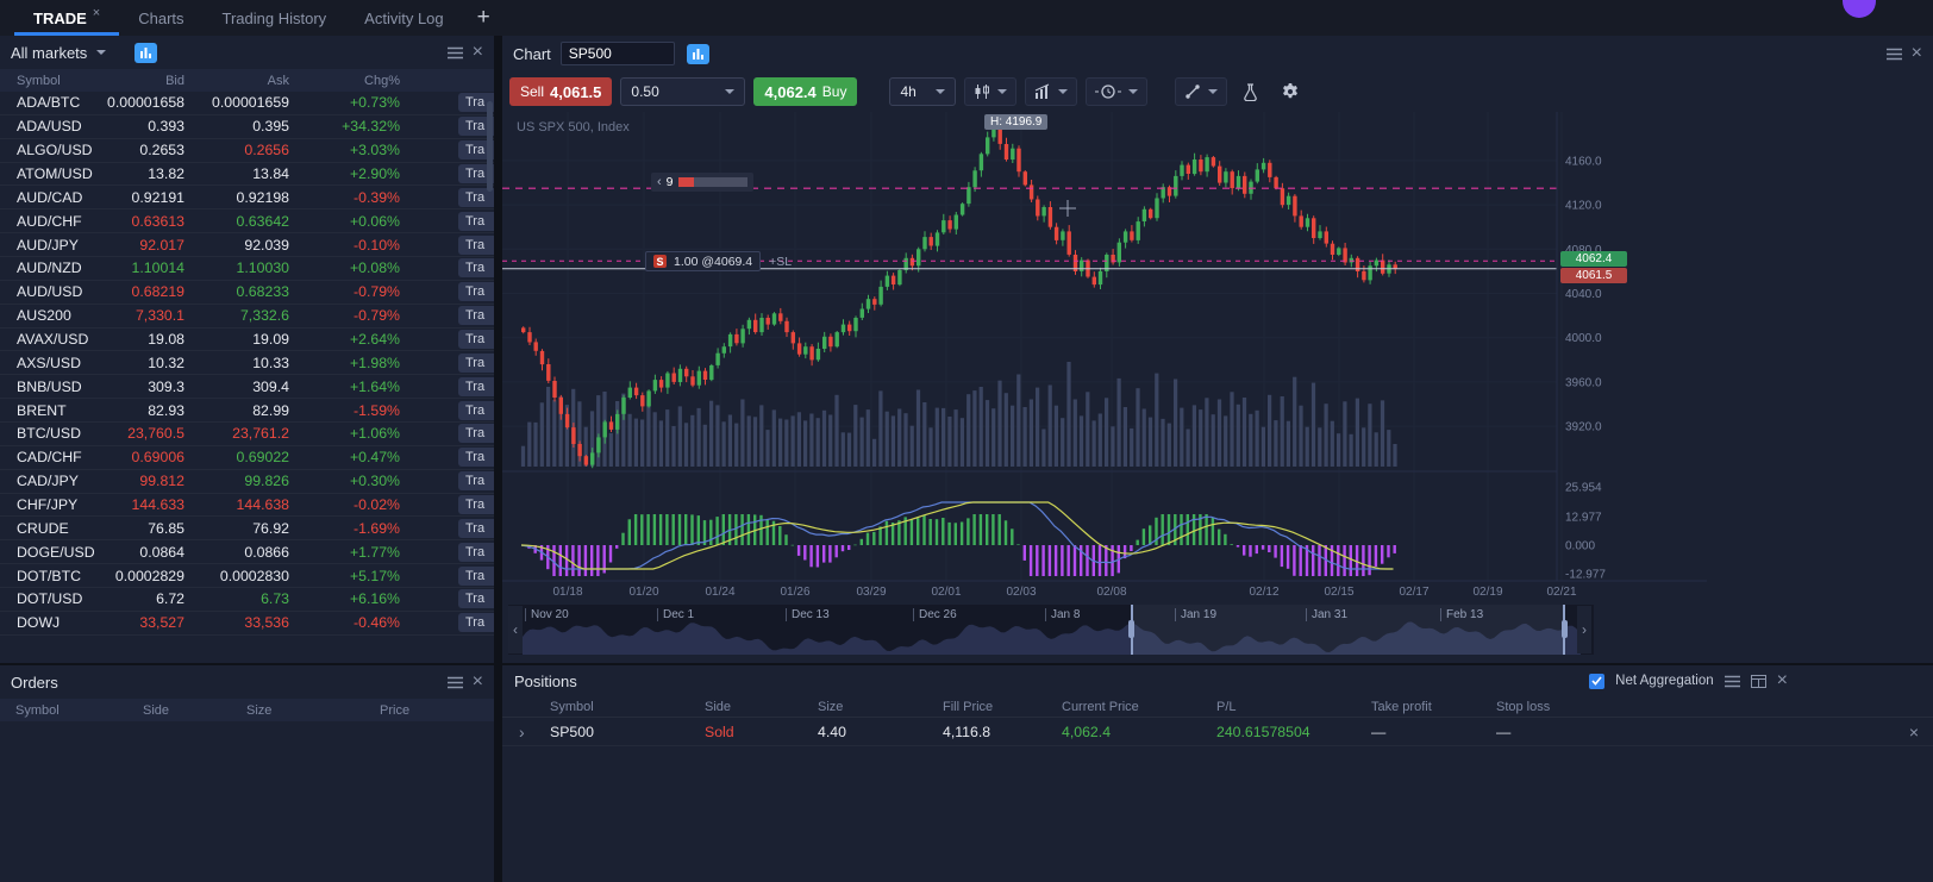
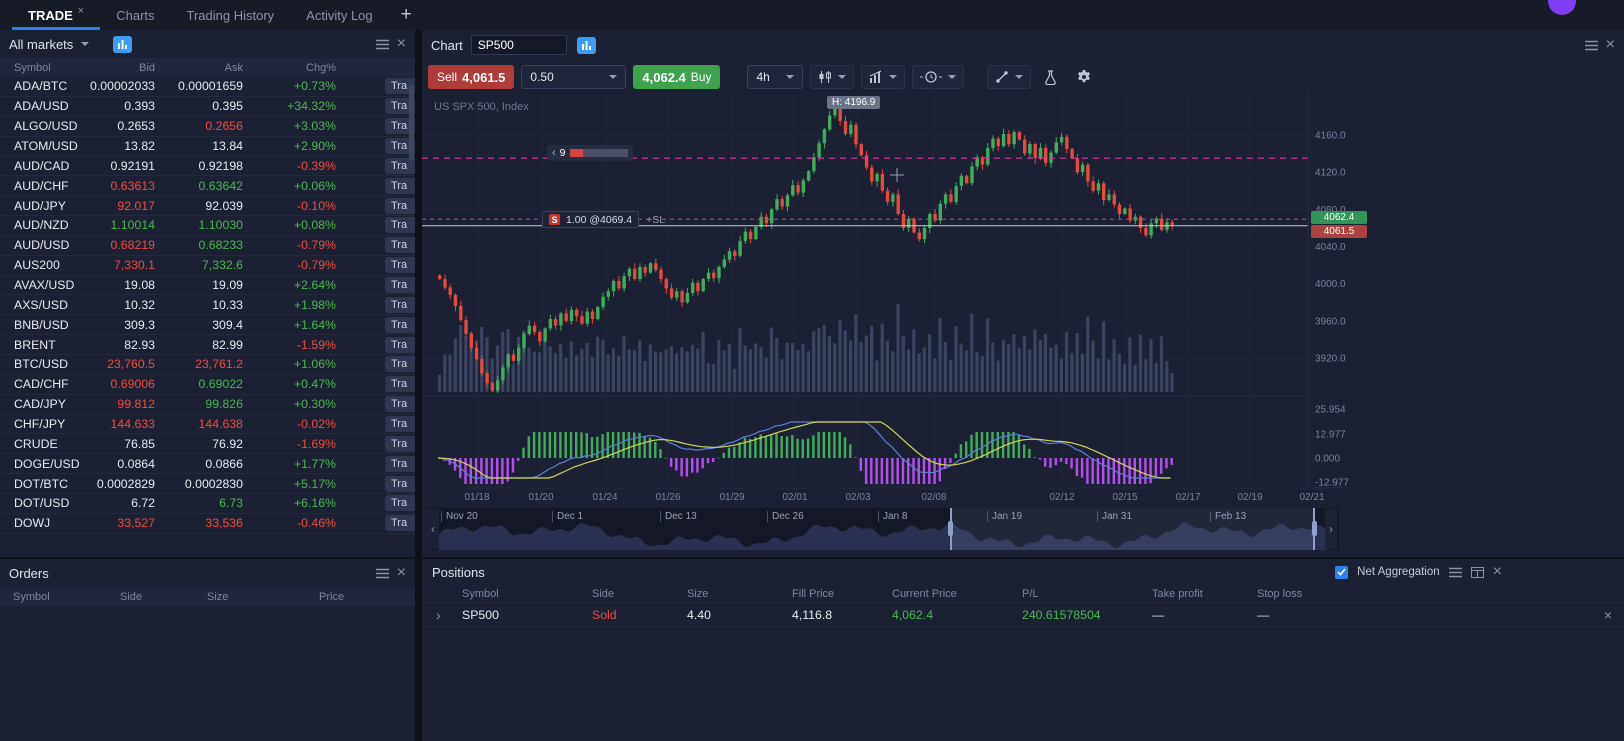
  TRADE
  ×
  Charts
  Trading History
  Activity Log
  +
  All markets
  ×
  Symbol
  Bid
  Ask
  Chg%
  ADA/BTC
- 0.00001658
+ 0.00002033
  0.00001659
  +0.73%
  Tra
  ADA/USD
  0.393
  0.395
  +34.32%
  Tra
  ALGO/USD
  0.2653
  0.2656
  +3.03%
  Tra
  ATOM/USD
  13.82
  13.84
  +2.90%
  Tra
  AUD/CAD
  0.92191
  0.92198
  -0.39%
  Tra
  AUD/CHF
  0.63613
  0.63642
  +0.06%
  Tra
  AUD/JPY
  92.017
  92.039
  -0.10%
  Tra
  AUD/NZD
  1.10014
  1.10030
  +0.08%
  Tra
  AUD/USD
  0.68219
  0.68233
  -0.79%
  Tra
  AUS200
  7,330.1
  7,332.6
  -0.79%
  Tra
  AVAX/USD
  19.08
  19.09
  +2.64%
  Tra
  AXS/USD
  10.32
  10.33
  +1.98%
  Tra
  BNB/USD
  309.3
  309.4
  +1.64%
  Tra
  BRENT
  82.93
  82.99
  -1.59%
  Tra
  BTC/USD
  23,760.5
  23,761.2
  +1.06%
  Tra
  CAD/CHF
  0.69006
  0.69022
  +0.47%
  Tra
  CAD/JPY
  99.812
  99.826
  +0.30%
  Tra
  CHF/JPY
  144.633
  144.638
  -0.02%
  Tra
  CRUDE
  76.85
  76.92
  -1.69%
  Tra
  DOGE/USD
  0.0864
  0.0866
  +1.77%
  Tra
  DOT/BTC
  0.0002829
  0.0002830
  +5.17%
  Tra
  DOT/USD
  6.72
  6.73
  +6.16%
  Tra
  DOWJ
  33,527
  33,536
  -0.46%
  Tra
  Orders
  ×
  Symbol
  Side
  Size
  Price
  Chart
  SP500
  ×
  Sell
  4,061.5
  0.50
  4,062.4
  Buy
  4h
  4160.0
  4120.0
  4040.0
  4000.0
  3960.0
  3920.0
  25.954
  12.977
  0.000
  -12.977
  01/18
  01/20
  01/24
  01/26
- 03/29
+ 01/29
  02/01
  02/03
  02/08
  02/12
  02/15
  02/17
  02/19
  02/21
  US SPX 500, Index
  H: 4196.9
  ‹
  9
  S
  1.00 @4069.4
  +SL
  4062.4
  4061.5
  Nov 20
  Dec 1
  Dec 13
  Dec 26
  Jan 8
  Jan 19
  Jan 31
  Feb 13
  ‹
  ›
  Positions
  Net Aggregation
  ×
  Symbol
  Side
  Size
  Fill Price
  Current Price
  P/L
  Take profit
  Stop loss
  ›
  SP500
  Sold
  4.40
  4,116.8
  4,062.4
  240.61578504
  —
  —
  ×
